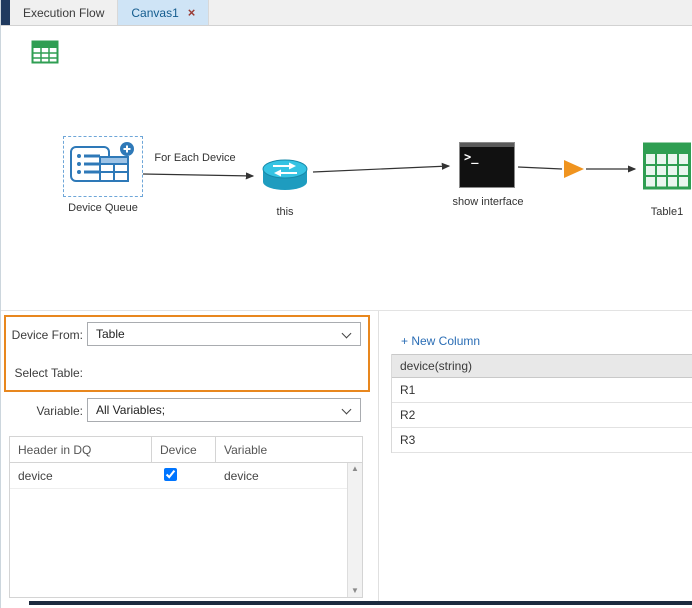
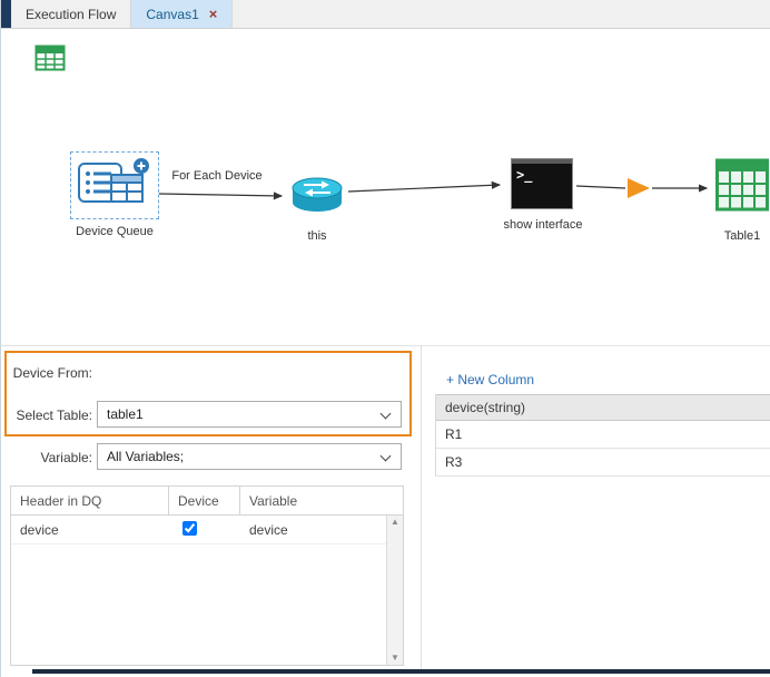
  Execution Flow
  Canvas1
  ×
  Device Queue
  For Each Device
  this
  >_
  show interface
  Table1
  Device From:
- Table
  Select Table:
+ table1
  Variable:
  All Variables;
  Header in DQ
  Device
  Variable
  device
  device
  ▲
  ▼
  + New Column
  device(string)
  R1
- R2
  R3
